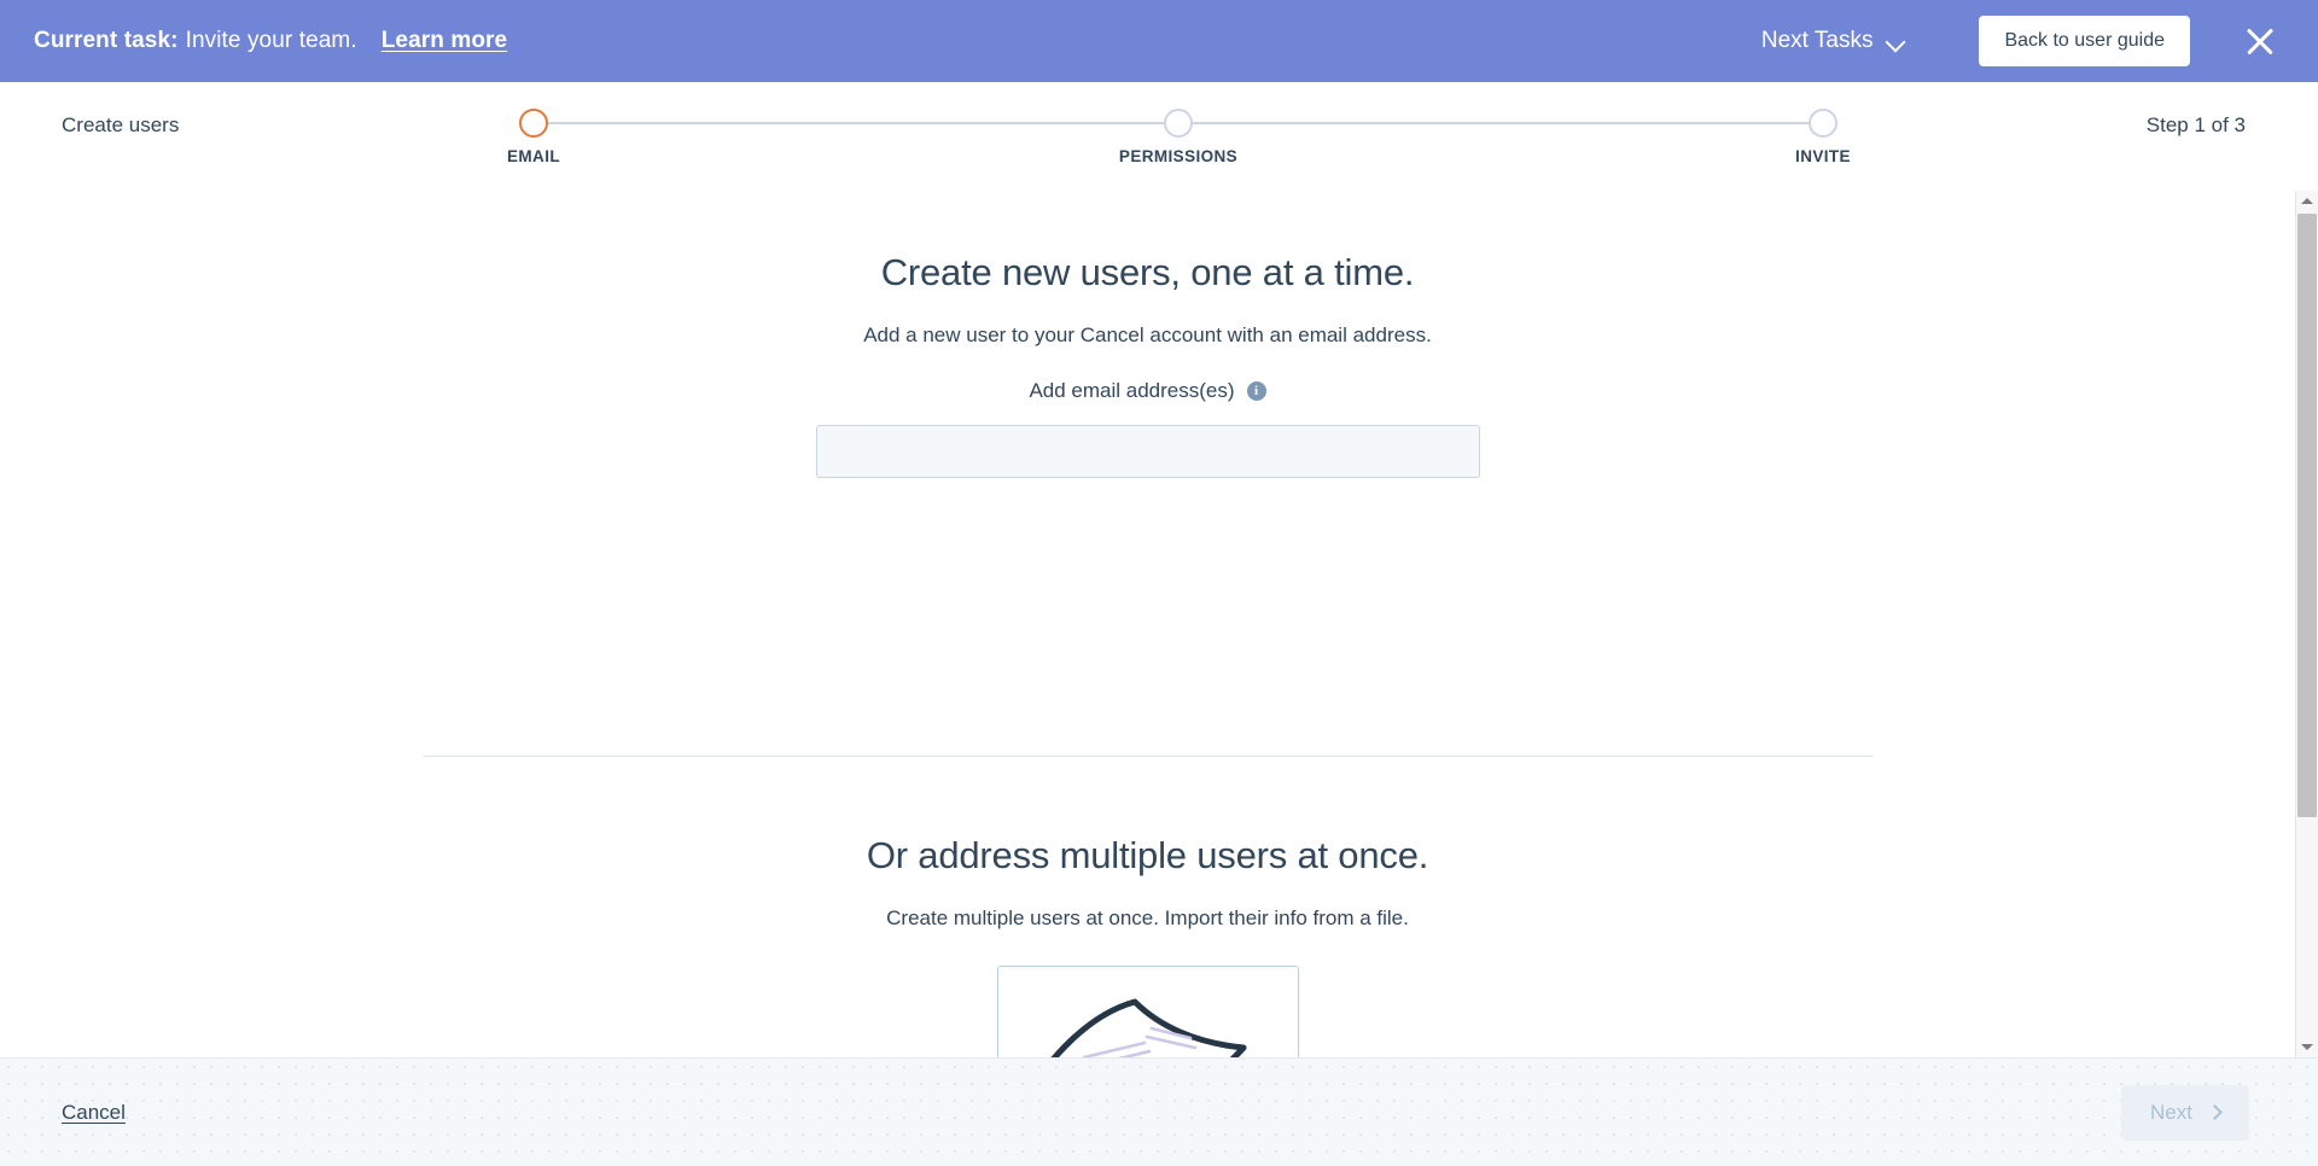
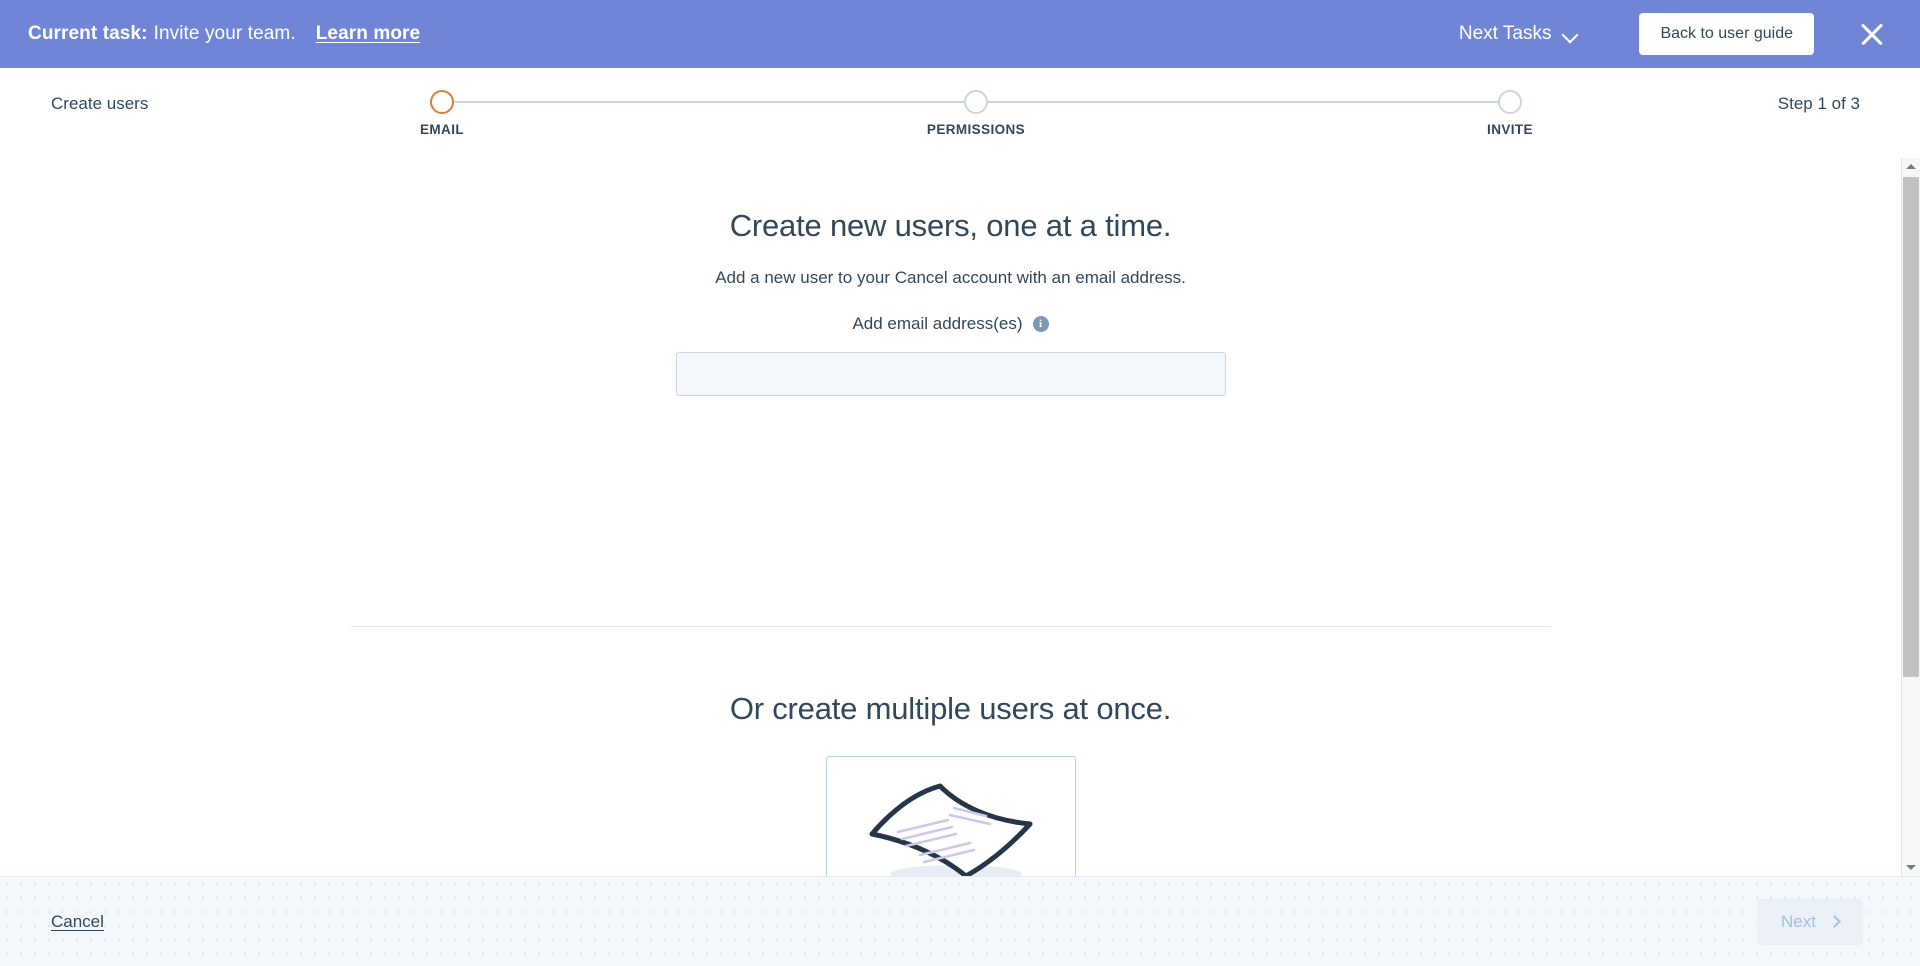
  Current task:
  Invite your team.
  Learn more
  Next Tasks
  Back to user guide
  Create users
  EMAIL
  PERMISSIONS
  INVITE
  Step 1 of 3
  Create new users, one at a time.
  Add a new user to your Cancel account with an email address.
  Add email address(es)
  i
- Or address multiple users at once.
+ Or create multiple users at once.
- Create multiple users at once. Import their info from a file.
  Cancel
  Next
